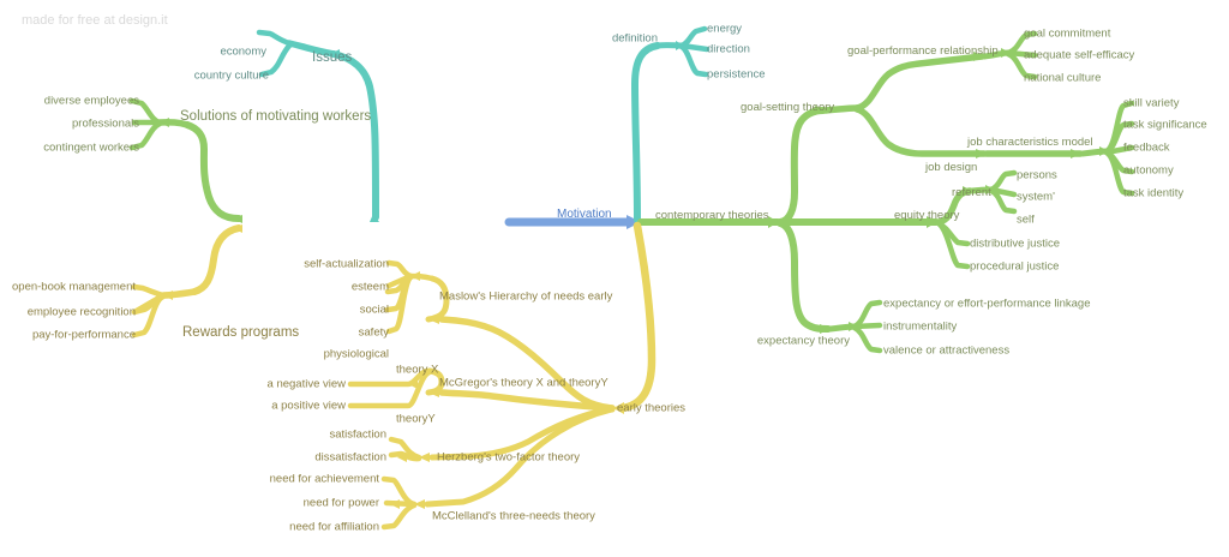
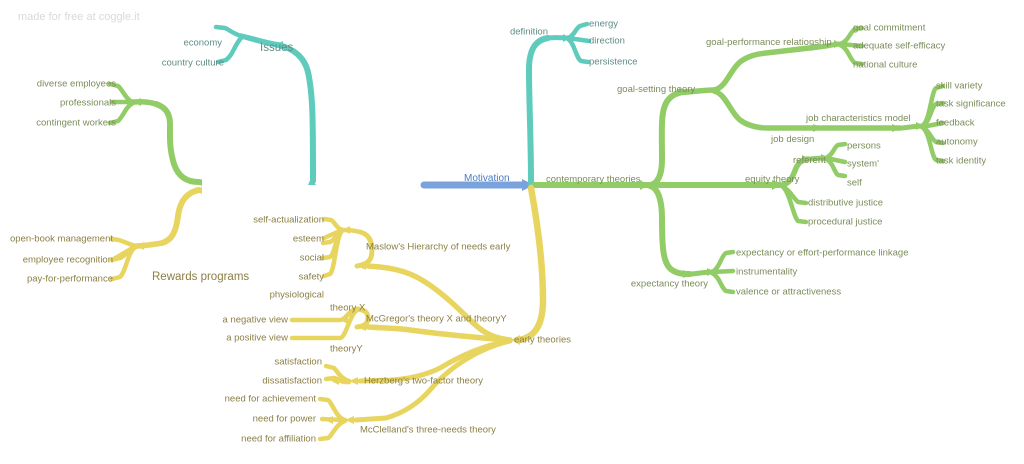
- made for free at design.it
+ made for free at coggle.it
  Issues
  economy
  country culture
- Solutions of motivating workers
  diverse employees
  professionals
  contingent workers
  Rewards programs
  open-book management
  employee recognition
  pay-for-performance
  Motivation
  definition
  energy
  direction
  persistence
  contemporary theories
  goal-setting theory
  goal-performance relationship
  goal commitment
  adequate self-efficacy
  national culture
  job design
  job characteristics model
  skill variety
  task significance
  feedback
  autonomy
  task identity
  equity theory
  referent
  persons
  system'
  self
  distributive justice
  procedural justice
  expectancy theory
  expectancy or effort-performance linkage
  instrumentality
  valence or attractiveness
  early theories
  Maslow's Hierarchy of needs early
  self-actualization
  esteem
  social
  safety
  physiological
  McGregor's theory X and theoryY
  theory X
  a negative view
  a positive view
  theoryY
  Herzberg's two-factor theory
  satisfaction
  dissatisfaction
  McClelland's three-needs theory
  need for achievement
  need for power
  need for affiliation
